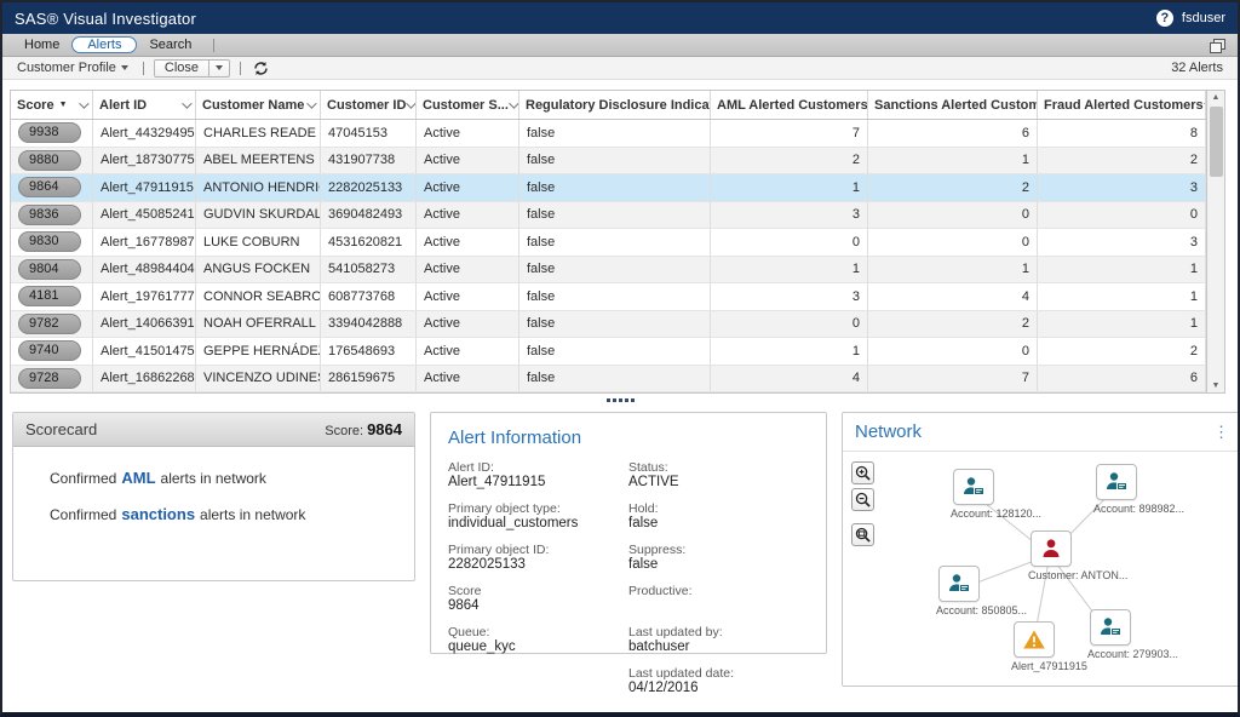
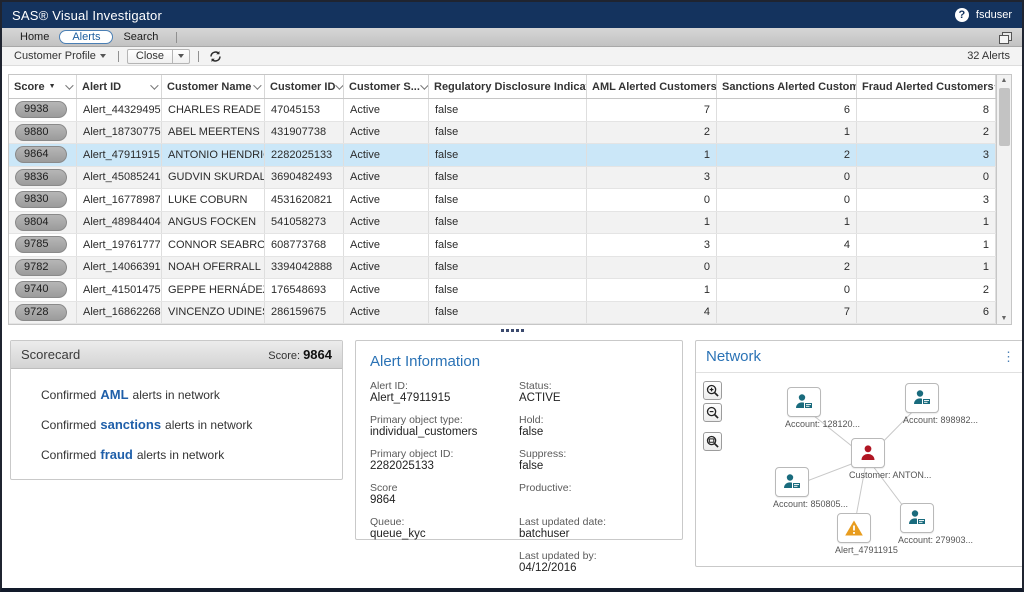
  SAS® Visual Investigator
  ?
  fsduser
  Home
  Alerts
  Search
  Customer Profile
  Close
  32 Alerts
  Score
  Alert ID
  Customer Name
  Customer ID
  Customer S...
  Regulatory Disclosure Indica
  AML Alerted Customers
  Sanctions Alerted Custom
  Fraud Alerted Customers
  9938
  Alert_44329495
  CHARLES READE
  47045153
  Active
  false
  7
  6
  8
  9880
  Alert_18730775
  ABEL MEERTENS
  431907738
  Active
  false
  2
  1
  2
  9864
  Alert_47911915
  ANTONIO HENDRI
  2282025133
  Active
  false
  1
  2
  3
  9836
  Alert_45085241
  GUDVIN SKURDAL
  3690482493
  Active
  false
  3
  0
  0
  9830
  Alert_16778987
  LUKE COBURN
  4531620821
  Active
  false
  0
  0
  3
  9804
  Alert_48984404
  ANGUS FOCKEN
  541058273
  Active
  false
  1
  1
  1
- 4181
+ 9785
  Alert_19761777
  CONNOR SEABRO
  608773768
  Active
  false
  3
  4
  1
  9782
  Alert_14066391
  NOAH OFERRALL
  3394042888
  Active
  false
  0
  2
  1
  9740
  Alert_41501475
  GEPPE HERNÁDE
  176548693
  Active
  false
  1
  0
  2
  9728
  Alert_16862268
  VINCENZO UDINE
  286159675
  Active
  false
  4
  7
  6
  Scorecard
  Score: 9864
  Confirmed AML alerts in network
  Confirmed sanctions alerts in network
+ Confirmed fraud alerts in network
  Alert Information
  Alert ID:
  Alert_47911915
  Primary object type:
  individual_customers
  Primary object ID:
  2282025133
  Score
  9864
  Queue:
  queue_kyc
  Status:
  ACTIVE
  Hold:
  false
  Suppress:
  false
  Productive:
- Last updated by:
+ Last updated date:
  batchuser
- Last updated date:
+ Last updated by:
  04/12/2016
  Network
  ⋮
  Account: 128120...
  Account: 898982...
  Customer: ANTON...
  Account: 850805...
  Alert_47911915
  Account: 279903...
